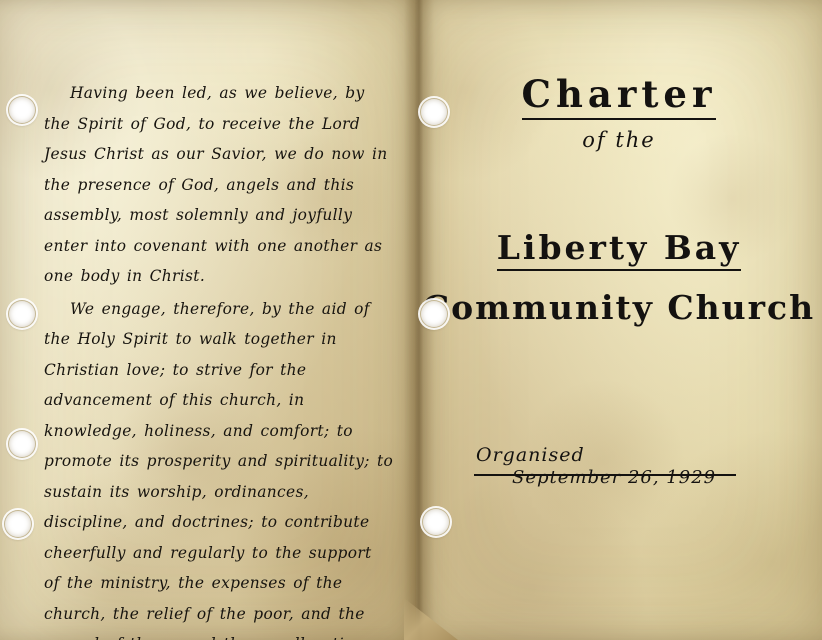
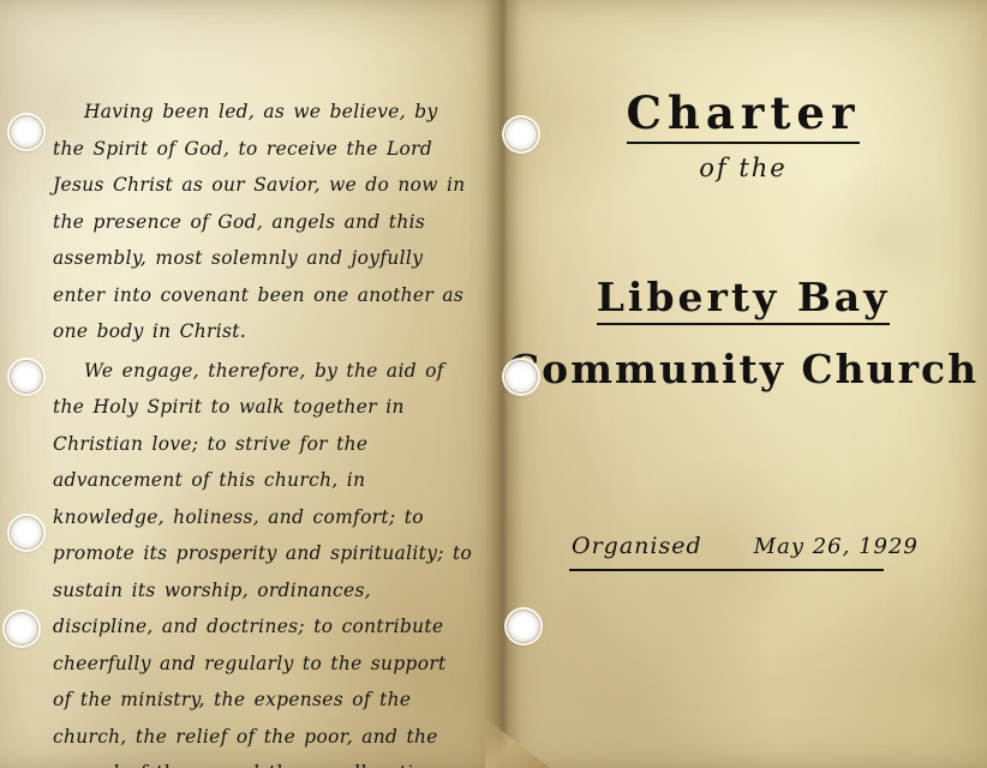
- Having been led, as we believe, by the Spirit of God, to receive the Lord Jesus Christ as our Savior, we do now in the presence of God, angels and this assembly, most solemnly and joyfully enter into covenant with one another as one body in Christ.
+ Having been led, as we believe, by the Spirit of God, to receive the Lord Jesus Christ as our Savior, we do now in the presence of God, angels and this assembly, most solemnly and joyfully enter into covenant been one another as one body in Christ.
  We engage, therefore, by the aid of the Holy Spirit to walk together in Christian love; to strive for the advancement of this church, in knowledge, holiness, and comfort; to promote its prosperity and spirituality; to sustain its worship, ordinances, discipline, and doctrines; to contribute cheerfully and regularly to the support of the ministry, the expenses of the church, the relief of the poor, and the
  Charter
  of the
  Liberty Bay
  ommunity Church
- Organised September 26, 1929
+ Organised May 26, 1929
